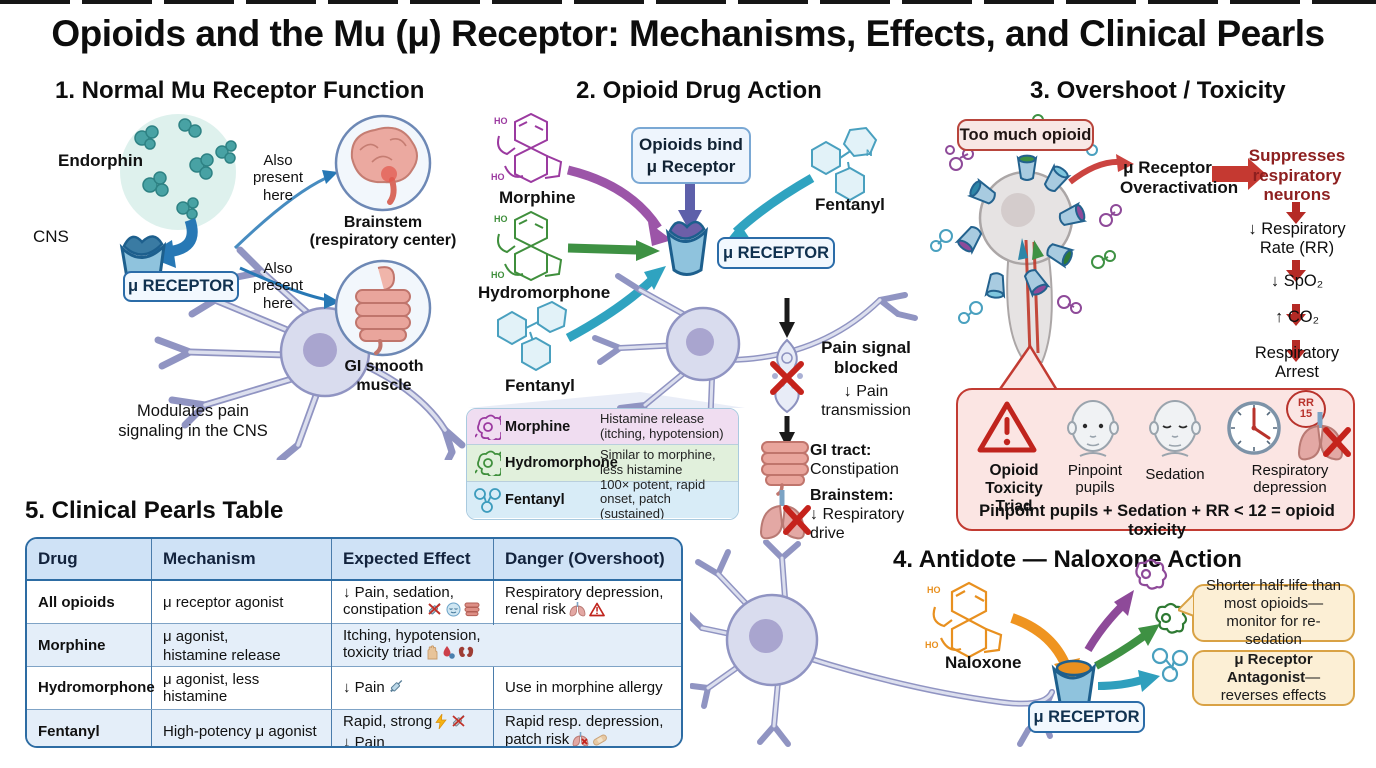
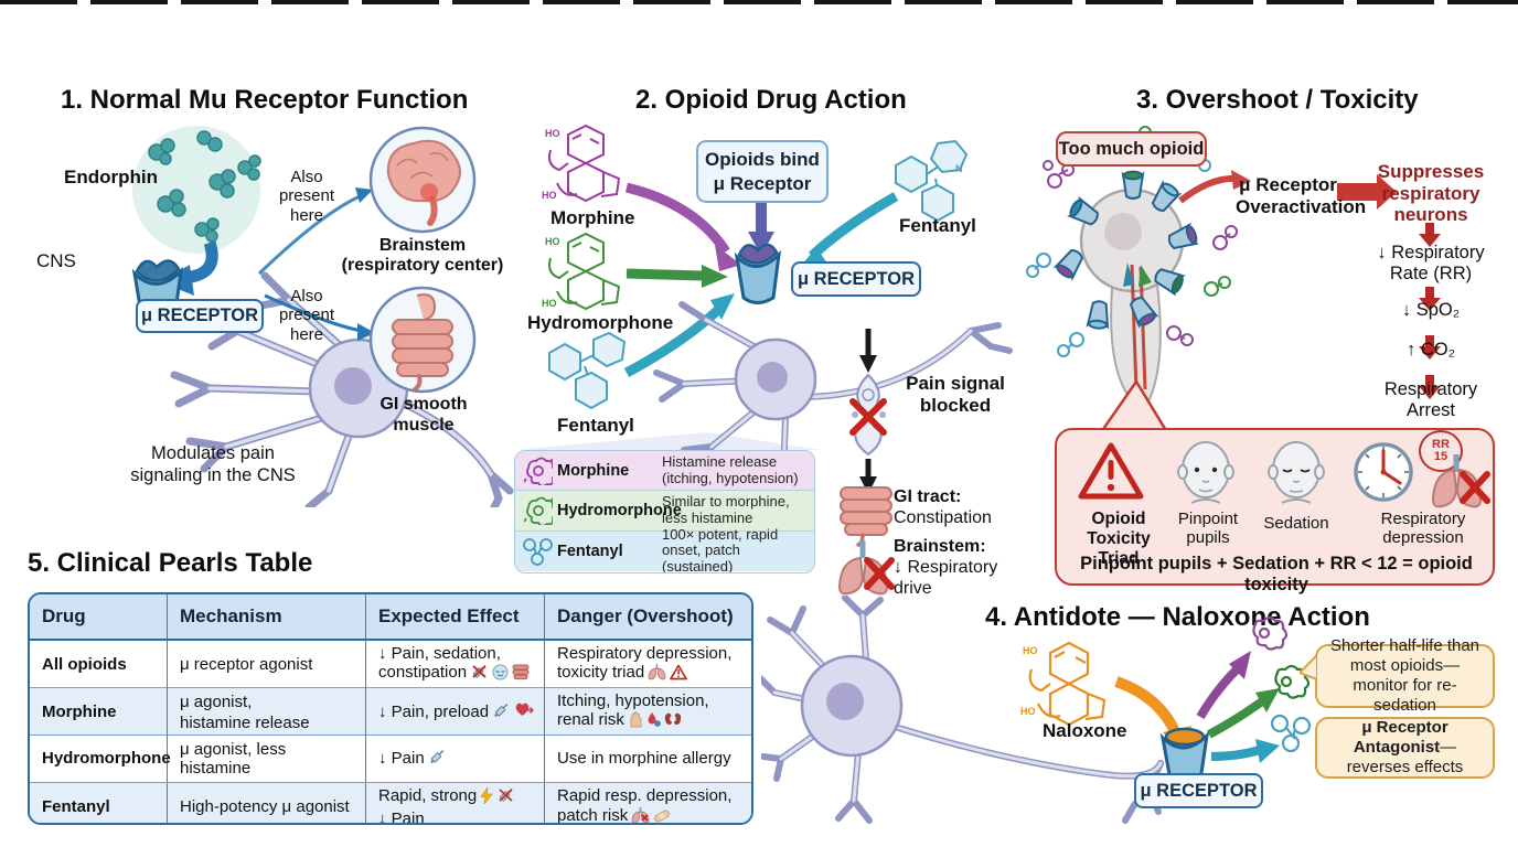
- Opioids and the Mu (μ) Receptor: Mechanisms, Effects, and Clinical Pearls
  1. Normal Mu Receptor Function
  2. Opioid Drug Action
  3. Overshoot / Toxicity
  5. Clinical Pearls Table
  4. Antidote — Naloxone Action
  Endorphin
  CNS
  μ RECEPTOR
  Also present here
  Also present here
  Brainstem
  (respiratory center)
  GI smooth muscle
  Modulates pain signaling in the CNS
  HO
  HO
  HO
  HO
  N
  Morphine
  Hydromorphone
  Fentanyl
  Fentanyl
  Opioids bind
  μ Receptor
  μ RECEPTOR
  Pain signal blocked
- ↓ Pain transmission
  GI tract:
  Constipation
  Brainstem:
  ↓ Respiratory drive
  Morphine
  Histamine release (itching, hypotension)
  Hydromorpho
  Similar to morphine, less histamine
  Fentanyl
  100× potent, rapid onset, patch (sustained)
  Too much opioid
  μ Receptor Overactivation
  Suppresses respiratory neurons
  ↓ Respiratory Rate (RR)
  ↓ SpO₂
  ↑ CO₂
  Respiratory Arrest
  RR
  15
  Opioid Toxicity Triad
  Pinpoint pupils
  Sedation
  Respiratory depression
  Pinpoint pupils + Sedation + RR < 12 = opioid toxicity
  HO
  HO
  Naloxone
  μ RECEPTOR
  Shorter half-life than most opioids—monitor for re-sedation
  μ Receptor Antagonist—reverses effects
  Drug
  Mechanism
  Expected Effect
  Danger (Overshoot)
  All opioids
  μ receptor agonist
  ↓ Pain, sedation,
  constipation
  Respiratory depression,
- renal risk
+ toxicity triad
  Morphine
  μ agonist,
  histamine release
+ ↓ Pain, preload
  Itching, hypotension,
- toxicity triad
+ renal risk
  Hydromorphone
  μ agonist, less histamine
  ↓ Pain
  Use in morphine allergy
  Fentanyl
  High-potency μ agonist
  Rapid, strong
  ↓ Pain
  Rapid resp. depression,
  patch risk
